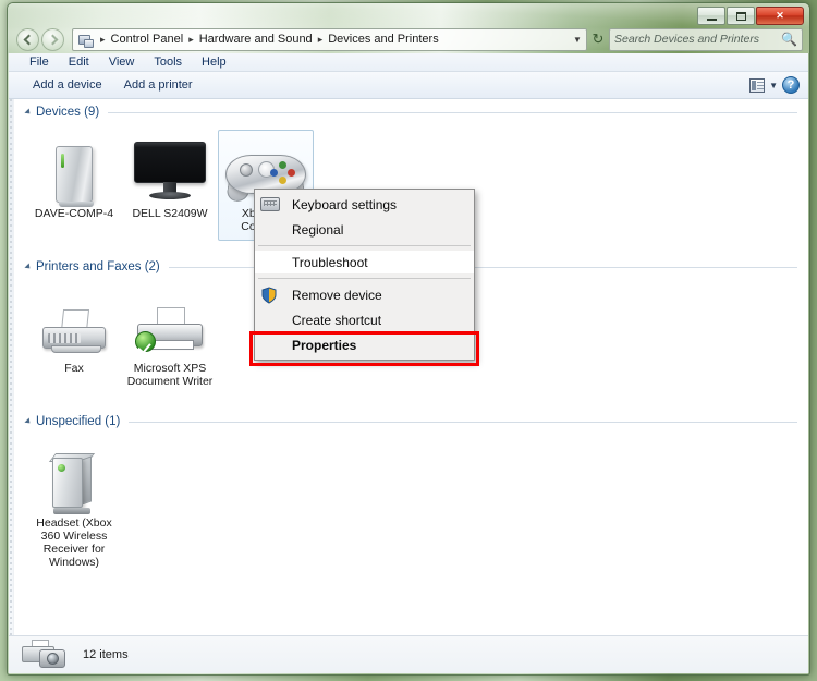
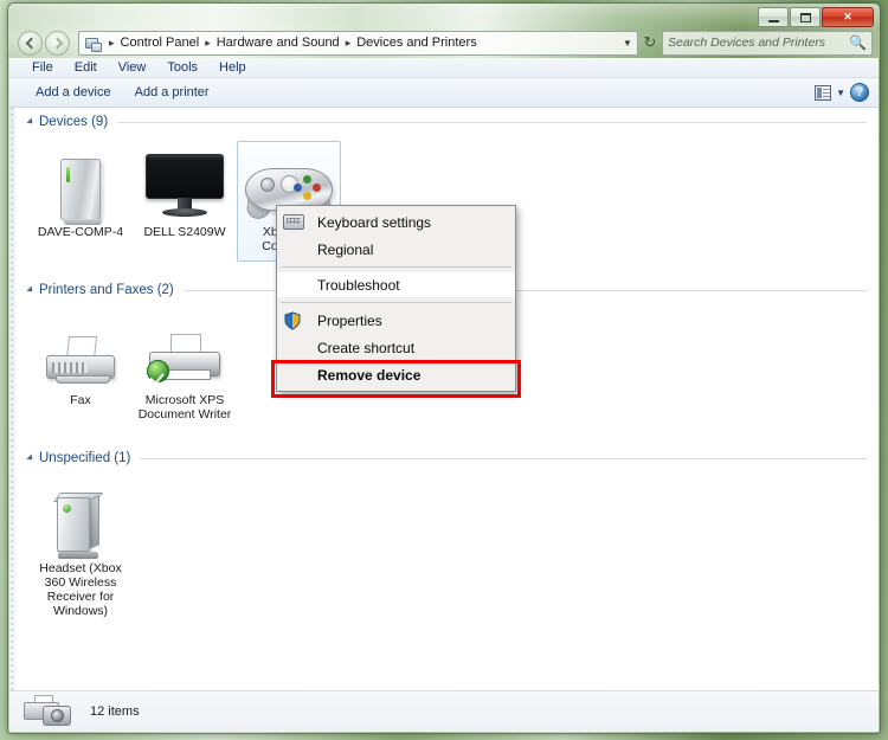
  ✕
  ▸
  Control Panel
  ▸
  Hardware and Sound
  ▸
  Devices and Printers
  ▼
  ↻
  Search Devices and Printers
  🔍
  File
  Edit
  View
  Tools
  Help
  Add a device
  Add a printer
  ▼
  ?
  Devices (9)
  DAVE-COMP-4
  DELL S2409W
  Printers and Faxes (2)
  Fax
  Microsoft XPS Document Writer
  Unspecified (1)
  Headset (Xbox 360 Wireless Receiver for Windows)
  Keyboard settings
  Regional
  Troubleshoot
- Remove device
+ Properties
  Create shortcut
- Properties
+ Remove device
  12 items
